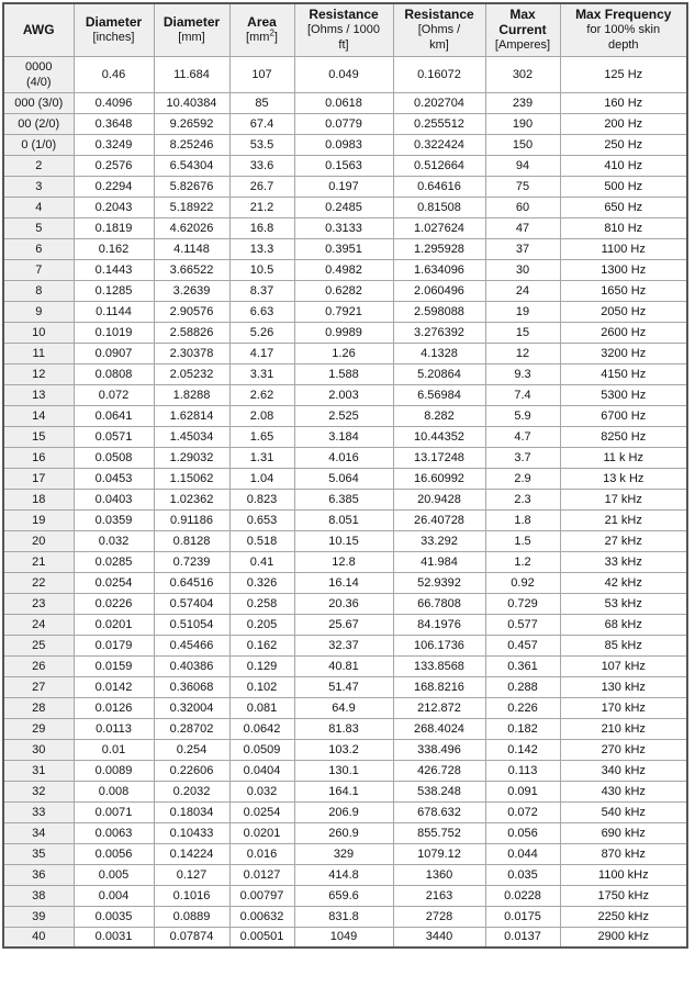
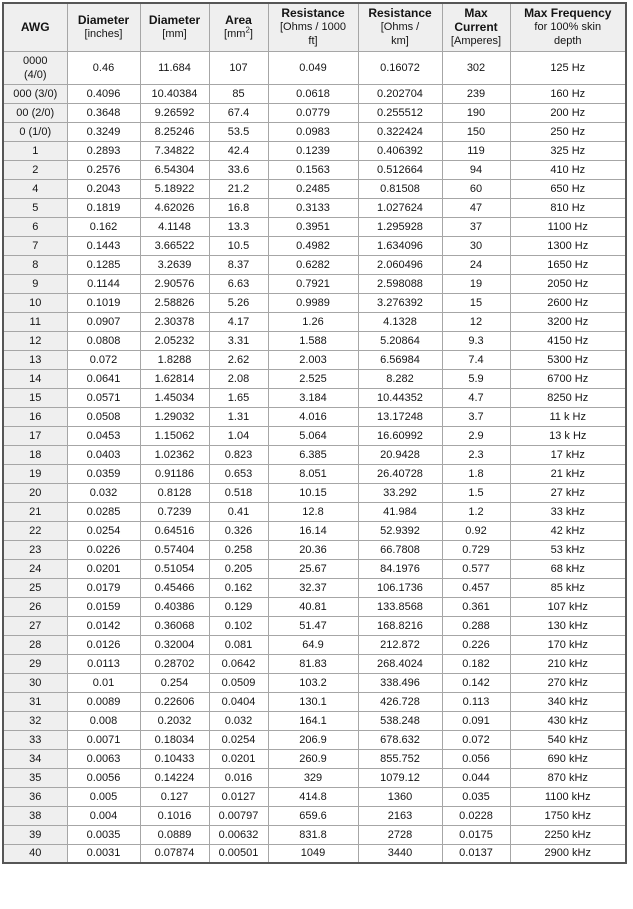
  AWG	Diameter[inches]	Diameter[mm]	Area[mm2]	Resistance[Ohms / 1000 ft]	Resistance[Ohms / km]	Max Current[Amperes]	Max Frequencyfor 100% skin depth
  0000 (4/0)	0.46	11.684	107	0.049	0.16072	302	125 Hz
  000 (3/0)	0.4096	10.40384	85	0.0618	0.202704	239	160 Hz
  00 (2/0)	0.3648	9.26592	67.4	0.0779	0.255512	190	200 Hz
  0 (1/0)	0.3249	8.25246	53.5	0.0983	0.322424	150	250 Hz
+ 1	0.2893	7.34822	42.4	0.1239	0.406392	119	325 Hz
  2	0.2576	6.54304	33.6	0.1563	0.512664	94	410 Hz
- 3	0.2294	5.82676	26.7	0.197	0.64616	75	500 Hz
  4	0.2043	5.18922	21.2	0.2485	0.81508	60	650 Hz
  5	0.1819	4.62026	16.8	0.3133	1.027624	47	810 Hz
  6	0.162	4.1148	13.3	0.3951	1.295928	37	1100 Hz
  7	0.1443	3.66522	10.5	0.4982	1.634096	30	1300 Hz
  8	0.1285	3.2639	8.37	0.6282	2.060496	24	1650 Hz
  9	0.1144	2.90576	6.63	0.7921	2.598088	19	2050 Hz
  10	0.1019	2.58826	5.26	0.9989	3.276392	15	2600 Hz
  11	0.0907	2.30378	4.17	1.26	4.1328	12	3200 Hz
  12	0.0808	2.05232	3.31	1.588	5.20864	9.3	4150 Hz
  13	0.072	1.8288	2.62	2.003	6.56984	7.4	5300 Hz
  14	0.0641	1.62814	2.08	2.525	8.282	5.9	6700 Hz
  15	0.0571	1.45034	1.65	3.184	10.44352	4.7	8250 Hz
  16	0.0508	1.29032	1.31	4.016	13.17248	3.7	11 k Hz
  17	0.0453	1.15062	1.04	5.064	16.60992	2.9	13 k Hz
  18	0.0403	1.02362	0.823	6.385	20.9428	2.3	17 kHz
  19	0.0359	0.91186	0.653	8.051	26.40728	1.8	21 kHz
  20	0.032	0.8128	0.518	10.15	33.292	1.5	27 kHz
  21	0.0285	0.7239	0.41	12.8	41.984	1.2	33 kHz
  22	0.0254	0.64516	0.326	16.14	52.9392	0.92	42 kHz
  23	0.0226	0.57404	0.258	20.36	66.7808	0.729	53 kHz
  24	0.0201	0.51054	0.205	25.67	84.1976	0.577	68 kHz
  25	0.0179	0.45466	0.162	32.37	106.1736	0.457	85 kHz
  26	0.0159	0.40386	0.129	40.81	133.8568	0.361	107 kHz
  27	0.0142	0.36068	0.102	51.47	168.8216	0.288	130 kHz
  28	0.0126	0.32004	0.081	64.9	212.872	0.226	170 kHz
  29	0.0113	0.28702	0.0642	81.83	268.4024	0.182	210 kHz
  30	0.01	0.254	0.0509	103.2	338.496	0.142	270 kHz
  31	0.0089	0.22606	0.0404	130.1	426.728	0.113	340 kHz
  32	0.008	0.2032	0.032	164.1	538.248	0.091	430 kHz
  33	0.0071	0.18034	0.0254	206.9	678.632	0.072	540 kHz
  34	0.0063	0.10433	0.0201	260.9	855.752	0.056	690 kHz
  35	0.0056	0.14224	0.016	329	1079.12	0.044	870 kHz
  36	0.005	0.127	0.0127	414.8	1360	0.035	1100 kHz
  38	0.004	0.1016	0.00797	659.6	2163	0.0228	1750 kHz
  39	0.0035	0.0889	0.00632	831.8	2728	0.0175	2250 kHz
  40	0.0031	0.07874	0.00501	1049	3440	0.0137	2900 kHz
